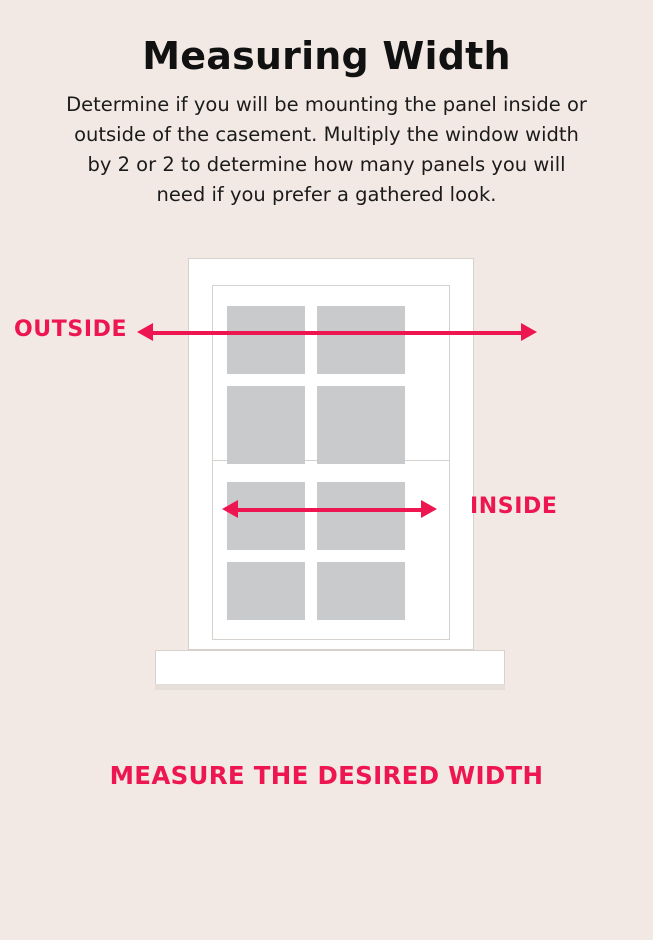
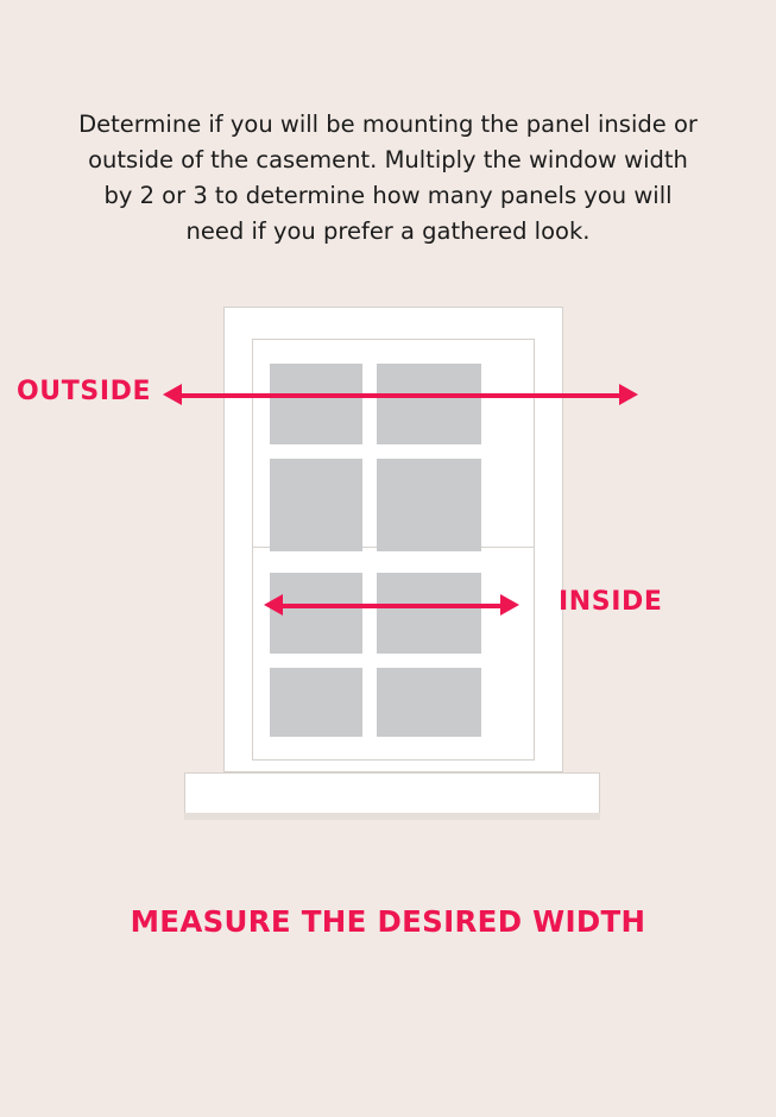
- Measuring Width
- Determine if you will be mounting the panel inside or outside of the casement. Multiply the window width by 2 or 2 to determine how many panels you will need if you prefer a gathered look.
+ Determine if you will be mounting the panel inside or outside of the casement. Multiply the window width by 2 or 3 to determine how many panels you will need if you prefer a gathered look.
  OUTSIDE
  INSIDE
  MEASURE THE DESIRED WIDTH
